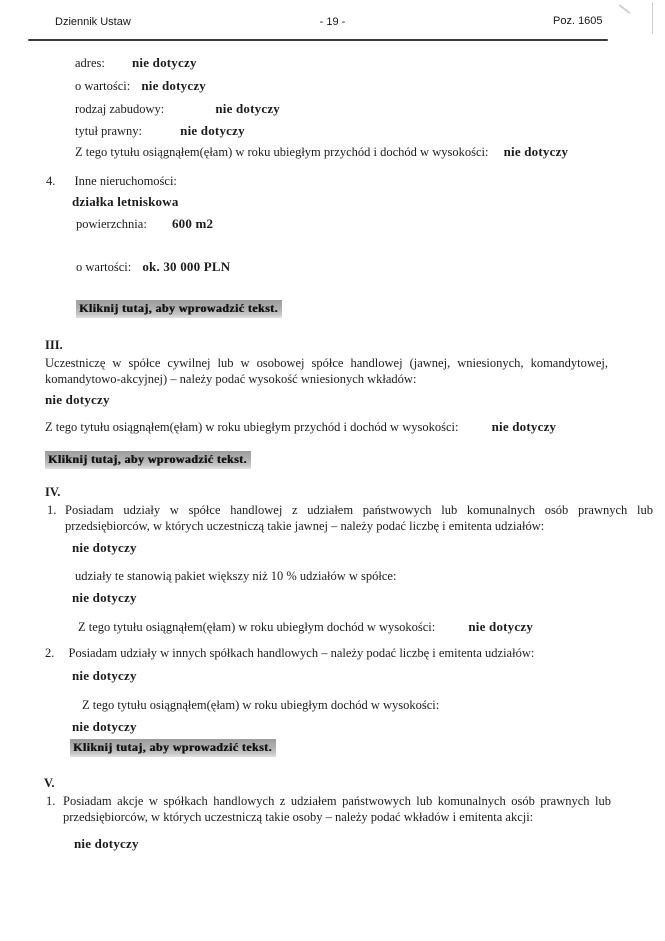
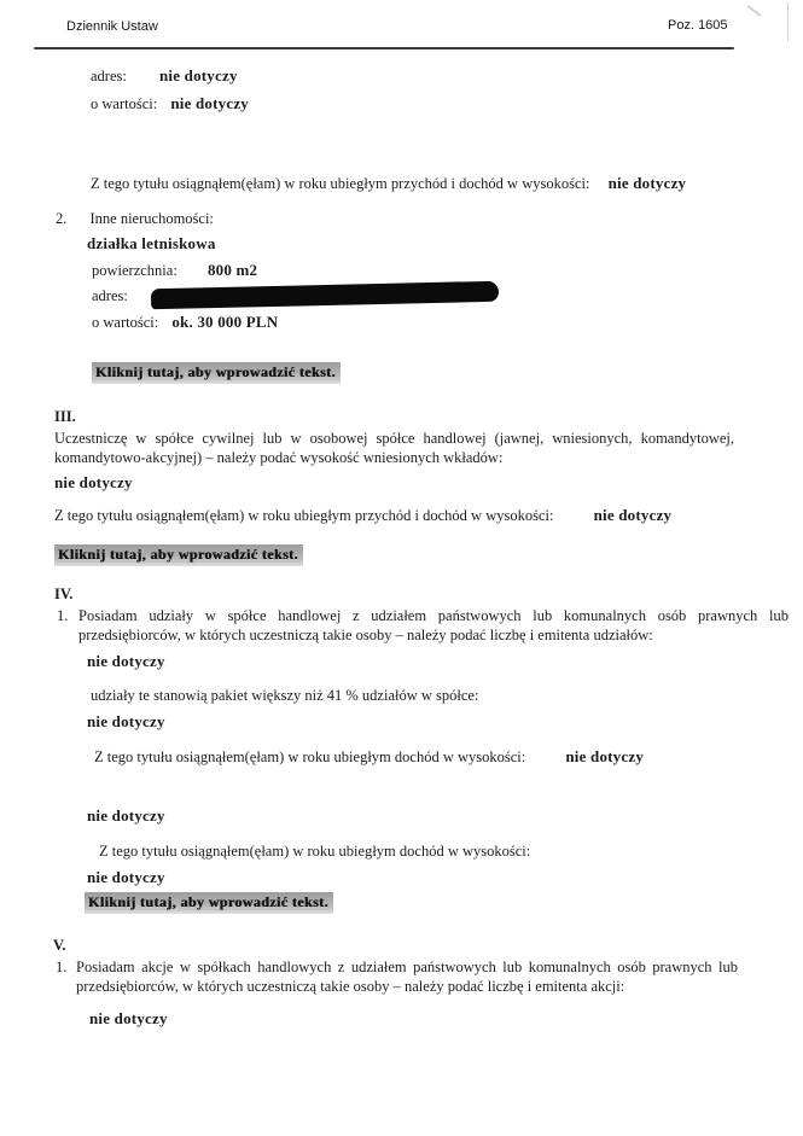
  Dziennik Ustaw
- - 19 -
  Poz. 1605
  adres: nie dotyczy
  o wartości: nie dotyczy
- rodzaj zabudowy: nie dotyczy
- tytuł prawny: nie dotyczy
  Z tego tytułu osiągnąłem(ęłam) w roku ubiegłym przychód i dochód w wysokości: nie dotyczy
- 4. Inne nieruchomości:
+ 2. Inne nieruchomości:
  działka letniskowa
- powierzchnia: 600 m2
+ powierzchnia: 800 m2
+ adres:
  o wartości: ok. 30 000 PLN
  Kliknij tutaj, aby wprowadzić tekst.
  III.
  Uczestniczę w spółce cywilnej lub w osobowej spółce handlowej (jawnej, wniesionych, komandytowej, komandytowo-akcyjnej) – należy podać wysokość wniesionych wkładów:
  nie dotyczy
  Z tego tytułu osiągnąłem(ęłam) w roku ubiegłym przychód i dochód w wysokości: nie dotyczy
  Kliknij tutaj, aby wprowadzić tekst.
  IV.
  1.
- Posiadam udziały w spółce handlowej z udziałem państwowych lub komunalnych osób prawnych lub przedsiębiorców, w których uczestniczą takie jawnej – należy podać liczbę i emitenta udziałów:
+ Posiadam udziały w spółce handlowej z udziałem państwowych lub komunalnych osób prawnych lub przedsiębiorców, w których uczestniczą takie osoby – należy podać liczbę i emitenta udziałów:
  nie dotyczy
- udziały te stanowią pakiet większy niż 10 % udziałów w spółce:
+ udziały te stanowią pakiet większy niż 41 % udziałów w spółce:
  nie dotyczy
  Z tego tytułu osiągnąłem(ęłam) w roku ubiegłym dochód w wysokości: nie dotyczy
- 2. Posiadam udziały w innych spółkach handlowych – należy podać liczbę i emitenta udziałów:
  nie dotyczy
  Z tego tytułu osiągnąłem(ęłam) w roku ubiegłym dochód w wysokości:
  nie dotyczy
  Kliknij tutaj, aby wprowadzić tekst.
  V.
  1.
- Posiadam akcje w spółkach handlowych z udziałem państwowych lub komunalnych osób prawnych lub przedsiębiorców, w których uczestniczą takie osoby – należy podać wkładów i emitenta akcji:
+ Posiadam akcje w spółkach handlowych z udziałem państwowych lub komunalnych osób prawnych lub przedsiębiorców, w których uczestniczą takie osoby – należy podać liczbę i emitenta akcji:
  nie dotyczy
